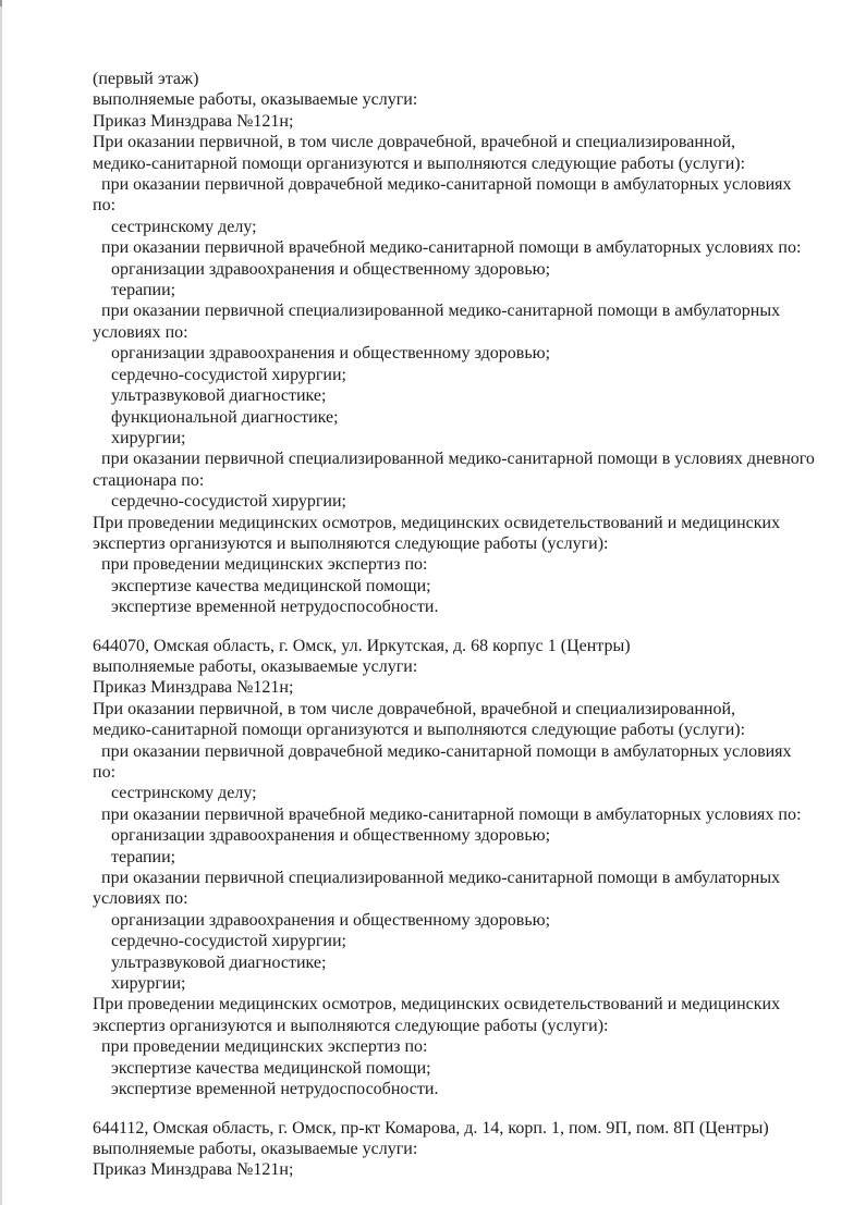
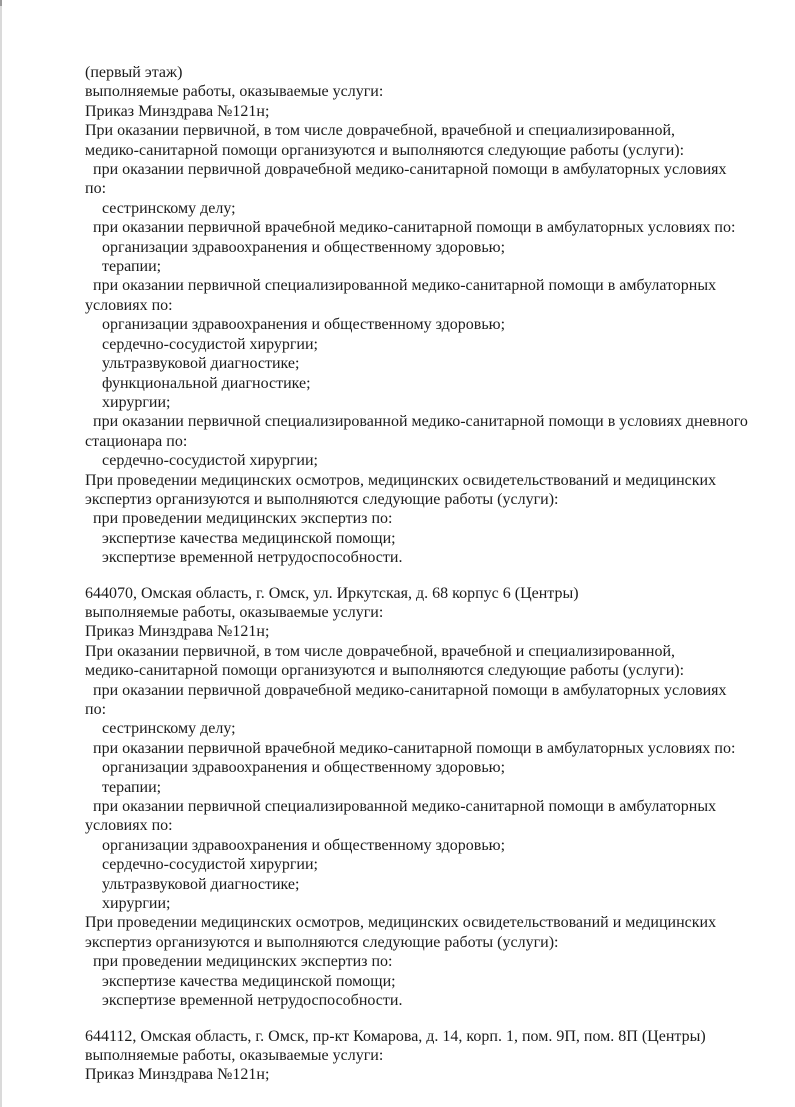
  (первый этаж)
  выполняемые работы, оказываемые услуги:
  Приказ Минздрава №121н;
  При оказании первичной, в том числе доврачебной, врачебной и специализированной,
  медико-санитарной помощи организуются и выполняются следующие работы (услуги):
  при оказании первичной доврачебной медико-санитарной помощи в амбулаторных условиях
  по:
  сестринскому делу;
  при оказании первичной врачебной медико-санитарной помощи в амбулаторных условиях по:
  организации здравоохранения и общественному здоровью;
  терапии;
  при оказании первичной специализированной медико-санитарной помощи в амбулаторных
  условиях по:
  организации здравоохранения и общественному здоровью;
  сердечно-сосудистой хирургии;
  ультразвуковой диагностике;
  функциональной диагностике;
  хирургии;
  при оказании первичной специализированной медико-санитарной помощи в условиях дневного
  стационара по:
  сердечно-сосудистой хирургии;
  При проведении медицинских осмотров, медицинских освидетельствований и медицинских
  экспертиз организуются и выполняются следующие работы (услуги):
  при проведении медицинских экспертиз по:
  экспертизе качества медицинской помощи;
  экспертизе временной нетрудоспособности.
- 644070, Омская область, г. Омск, ул. Иркутская, д. 68 корпус 1 (Центры)
+ 644070, Омская область, г. Омск, ул. Иркутская, д. 68 корпус 6 (Центры)
  выполняемые работы, оказываемые услуги:
  Приказ Минздрава №121н;
  При оказании первичной, в том числе доврачебной, врачебной и специализированной,
  медико-санитарной помощи организуются и выполняются следующие работы (услуги):
  при оказании первичной доврачебной медико-санитарной помощи в амбулаторных условиях
  по:
  сестринскому делу;
  при оказании первичной врачебной медико-санитарной помощи в амбулаторных условиях по:
  организации здравоохранения и общественному здоровью;
  терапии;
  при оказании первичной специализированной медико-санитарной помощи в амбулаторных
  условиях по:
  организации здравоохранения и общественному здоровью;
  сердечно-сосудистой хирургии;
  ультразвуковой диагностике;
  хирургии;
  При проведении медицинских осмотров, медицинских освидетельствований и медицинских
  экспертиз организуются и выполняются следующие работы (услуги):
  при проведении медицинских экспертиз по:
  экспертизе качества медицинской помощи;
  экспертизе временной нетрудоспособности.
  644112, Омская область, г. Омск, пр-кт Комарова, д. 14, корп. 1, пом. 9П, пом. 8П (Центры)
  выполняемые работы, оказываемые услуги:
  Приказ Минздрава №121н;
